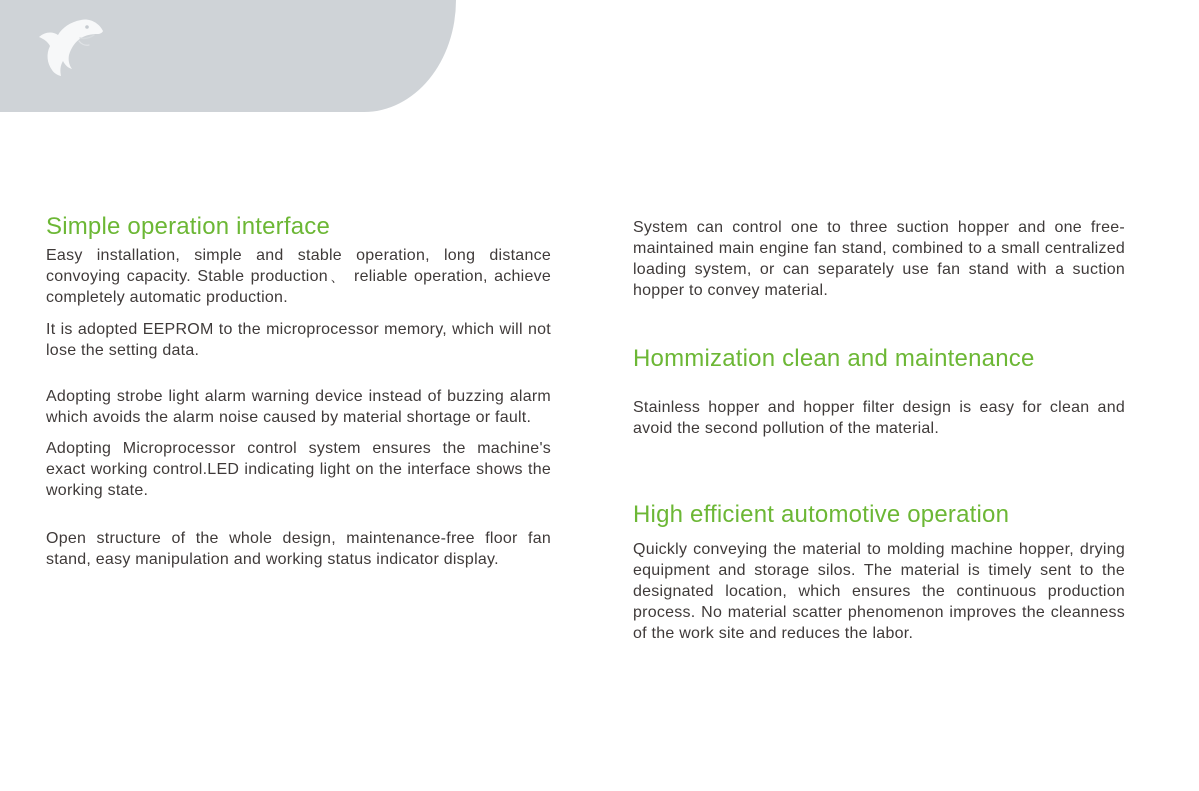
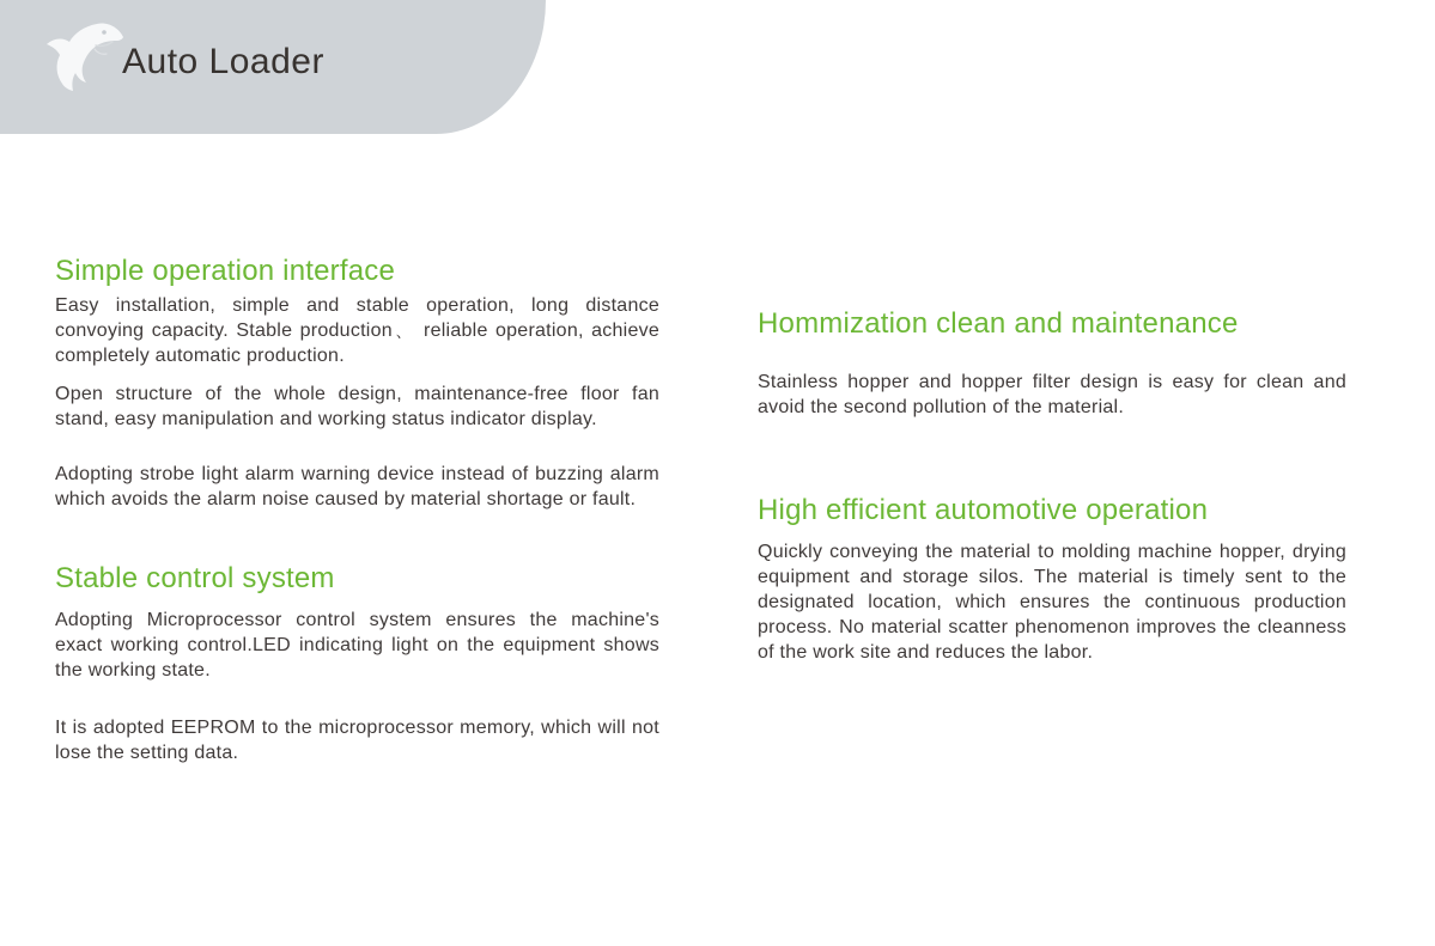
+ Auto Loader
  Simple operation interface
  Easy installation, simple and stable operation, long distance convoying capacity. Stable production、 reliable operation, achieve completely automatic production.
- It is adopted EEPROM to the microprocessor memory, which will not lose the setting data.
+ Open structure of the whole design, maintenance-free floor fan stand, easy manipulation and working status indicator display.
  Adopting strobe light alarm warning device instead of buzzing alarm which avoids the alarm noise caused by material shortage or fault.
+ Stable control system
- Adopting Microprocessor control system ensures the machine's exact working control.LED indicating light on the interface shows the working state.
+ Adopting Microprocessor control system ensures the machine's exact working control.LED indicating light on the equipment shows the working state.
- Open structure of the whole design, maintenance-free floor fan stand, easy manipulation and working status indicator display.
+ It is adopted EEPROM to the microprocessor memory, which will not lose the setting data.
- System can control one to three suction hopper and one free-maintained main engine fan stand, combined to a small centralized loading system, or can separately use fan stand with a suction hopper to convey material.
  Hommization clean and maintenance
  Stainless hopper and hopper filter design is easy for clean and avoid the second pollution of the material.
  High efficient automotive operation
  Quickly conveying the material to molding machine hopper, drying equipment and storage silos. The material is timely sent to the designated location, which ensures the continuous production process. No material scatter phenomenon improves the cleanness of the work site and reduces the labor.
